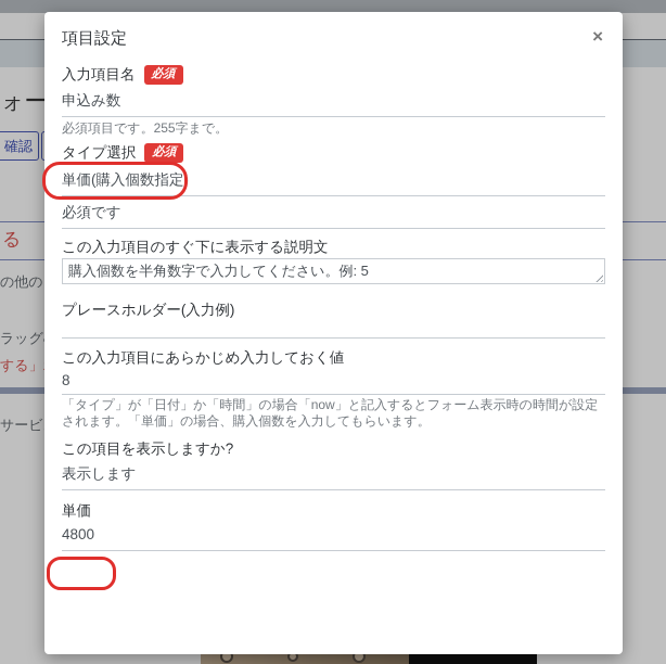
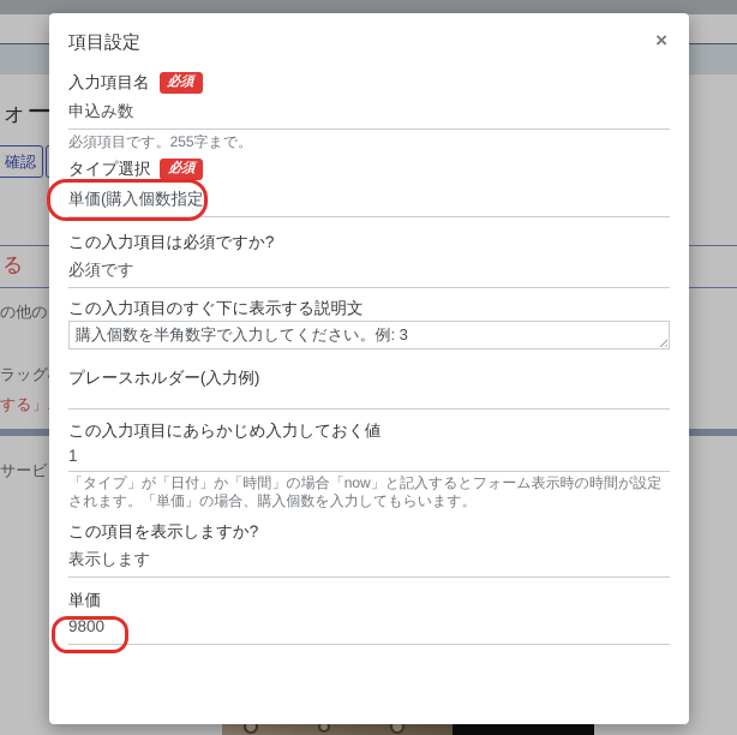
  確認
  る
  の他の
  ラッグ
  する」
  サービ
  ×
  項目設定
  入力項目名 必須
  申込み数
  必須項目です。255字まで。
  タイプ選択 必須
  単価(購入個数指定)
+ この入力項目は必須ですか?
  必須です
  この入力項目のすぐ下に表示する説明文
- 購入個数を半角数字で入力してください。例: 5
+ 購入個数を半角数字で入力してください。例: 3
  プレースホルダー(入力例)
  この入力項目にあらかじめ入力しておく値
- 8
+ 1
  「タイプ」が「日付」か「時間」の場合「now」と記入するとフォーム表示時の時間が設定されます。「単価」の場合、購入個数を入力してもらいます。
  この項目を表示しますか?
  表示します
  単価
- 4800
+ 9800
